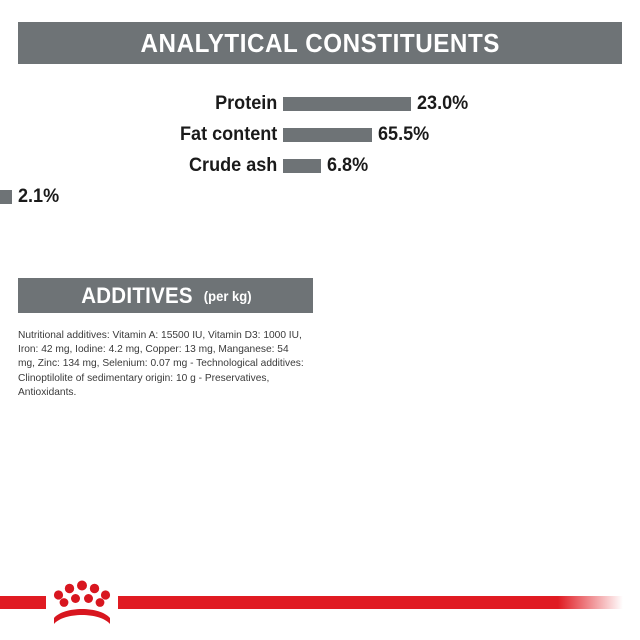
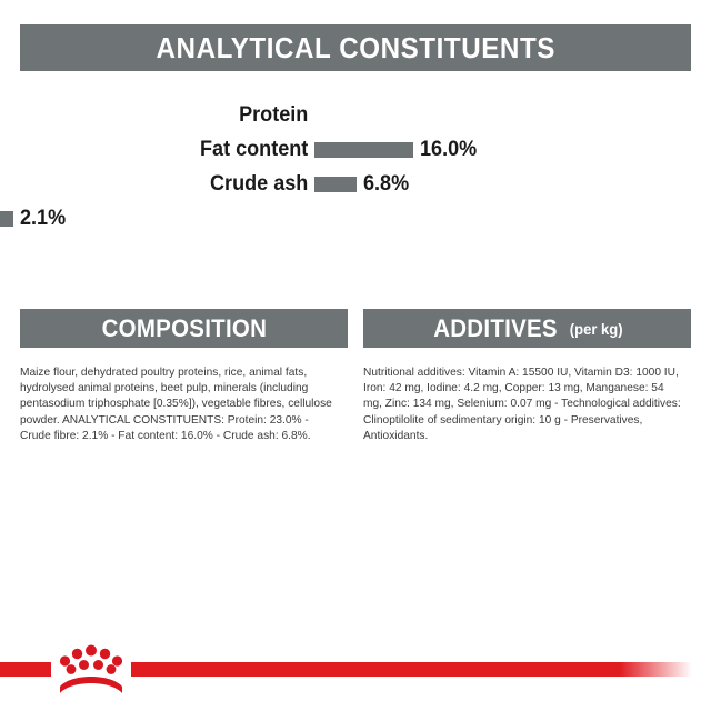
  ANALYTICAL CONSTITUENTS
  Protein
- 23.0%
  Fat content
- 65.5%
+ 16.0%
  Crude ash
  6.8%
  2.1%
+ COMPOSITION
+ Maize flour, dehydrated poultry proteins, rice, animal fats, hydrolysed animal proteins, beet pulp, minerals (including pentasodium triphosphate [0.35%]), vegetable fibres, cellulose powder. ANALYTICAL CONSTITUENTS: Protein: 23.0% - Crude fibre: 2.1% - Fat content: 16.0% - Crude ash: 6.8%.
  ADDITIVES
  (per kg)
  Nutritional additives: Vitamin A: 15500 IU, Vitamin D3: 1000 IU, Iron: 42 mg, Iodine: 4.2 mg, Copper: 13 mg, Manganese: 54 mg, Zinc: 134 mg, Selenium: 0.07 mg - Technological additives: Clinoptilolite of sedimentary origin: 10 g - Preservatives, Antioxidants.
